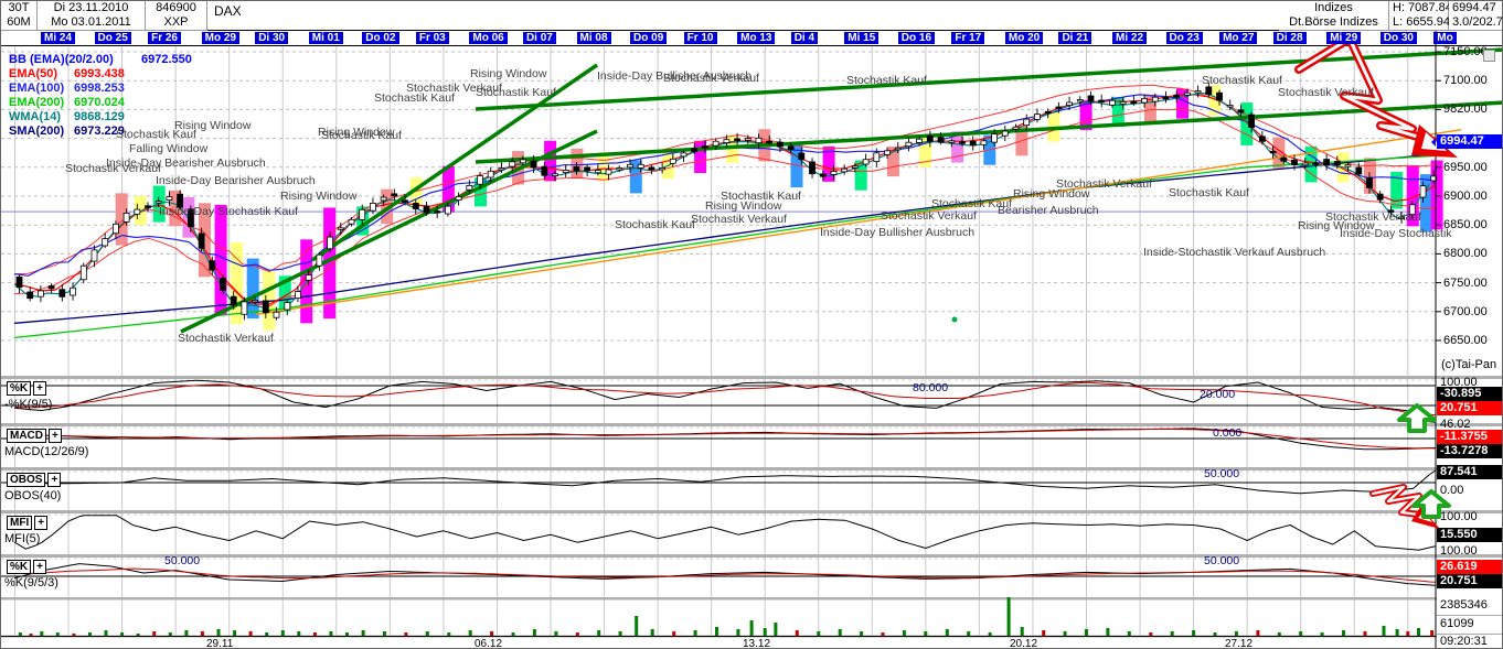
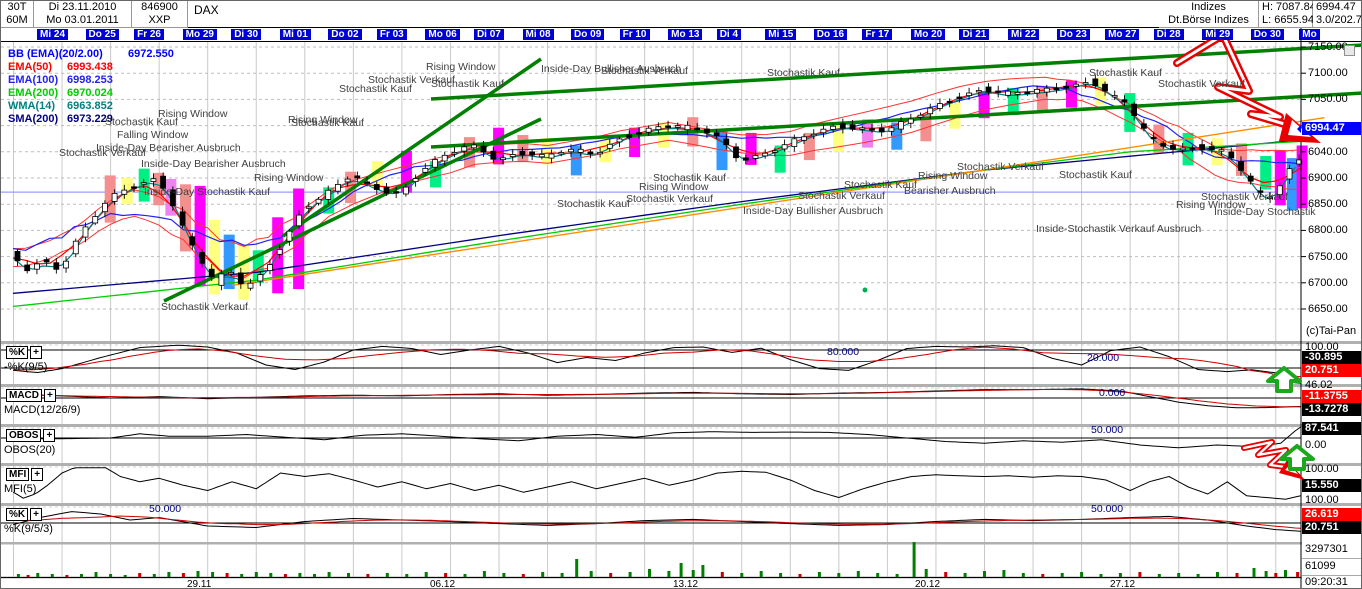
  30T
  Di 23.11.2010
  846900
  DAX
  60M
  Mo 03.01.2011
  XXP
  Indizes
  H: 7087.8
  6994.47
  Dt.Börse Indizes
  L: 6655.94
  3.0/202.7
  Mi 24
  Do 25
  Fr 26
  Mo 29
  Di 30
  Mi 01
  Do 02
  Fr 03
  Mo 06
  Di 07
  Mi 08
  Do 09
  Fr 10
  Mo 13
  Di 4
  Mi 15
  Do 16
  Fr 17
  Mo 20
  Di 21
  Mi 22
  Do 23
  Mo 27
  Di 28
  Mi 29
  Do 30
  Mo
  BB (EMA)(20/2.00)
  6972.550
  EMA(50)
  6993.438
  EMA(100)
  6998.253
  EMA(200)
  6970.024
  WMA(14)
- 9868.129
+ 6963.852
  SMA(200)
  6973.229
  Stochastik Kauf
  Rising Window
  Falling Window
  Inside-Day Bearisher Ausbruch
  Stochastik Verkauf
  Inside-Day Bearisher Ausbruch
  Rising Window
  Inside-Day Stochastik Kauf
  Stochastik Verkauf
  Rising Window
  Stochastik Kauf
  Stochastik Kauf
  Stochastik Verkauf
  Rising Window
  Stochastik Kauf
  Inside-Day Bullisher Ausbruch
  Stochastik Verkauf
  Stochastik Kauf
  Stochastik Kauf
  Rising Window
  Stochastik Verkauf
  Stochastik Kauf
  Inside-Day Bullisher Ausbruch
  Stochastik Verkauf
  Stochastik Kauf
  Bearisher Ausbruch
  Rising Window
  Stochastik Verkauf
  Stochastik Kauf
  Stochastik Kauf
  Stochastik Verkauf
  Stochastik Verkauf
  Rising Window
  Inside-Day Stochastik
  Inside-Stochastik Verkauf Ausbruch
  %K
  +
  -%K(9/5)
  80.000
  20.000
  100.00
  -30.895
  20.751
  MACD
  +
  MACD(12/26/9)
  0.000
  46.02
  -11.3755
  -13.7278
  OBOS
  +
- OBOS(40)
+ OBOS(20)
  50.000
  87.541
  0.00
  MFI
  +
  MFI(5)
  100.00
  15.550
  %K
  +
  %K(9/5/3)
  50.000
  50.000
  100.00
  26.619
  20.751
  7150.0
  7100.00
- 9820.00
+ 7050.00
- 6950.00
+ 6040.00
  6900.00
  6850.00
  6800.00
  6750.00
  6700.00
  6650.00
  29.11
  06.12
  13.12
  20.12
  27.12
  6994.47
  (c)Tai-Pan
- 2385346
+ 3297301
  61099
  09:20:31
